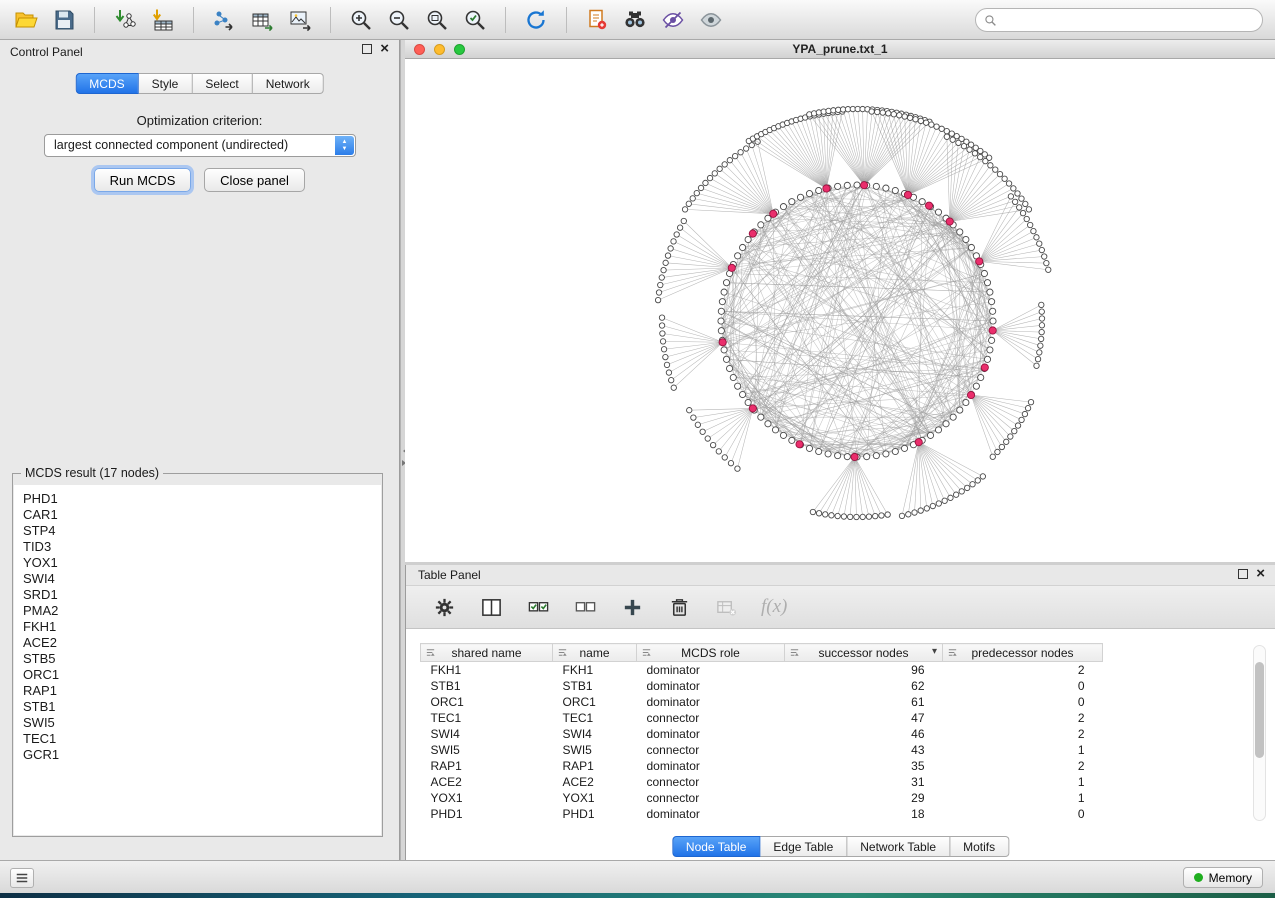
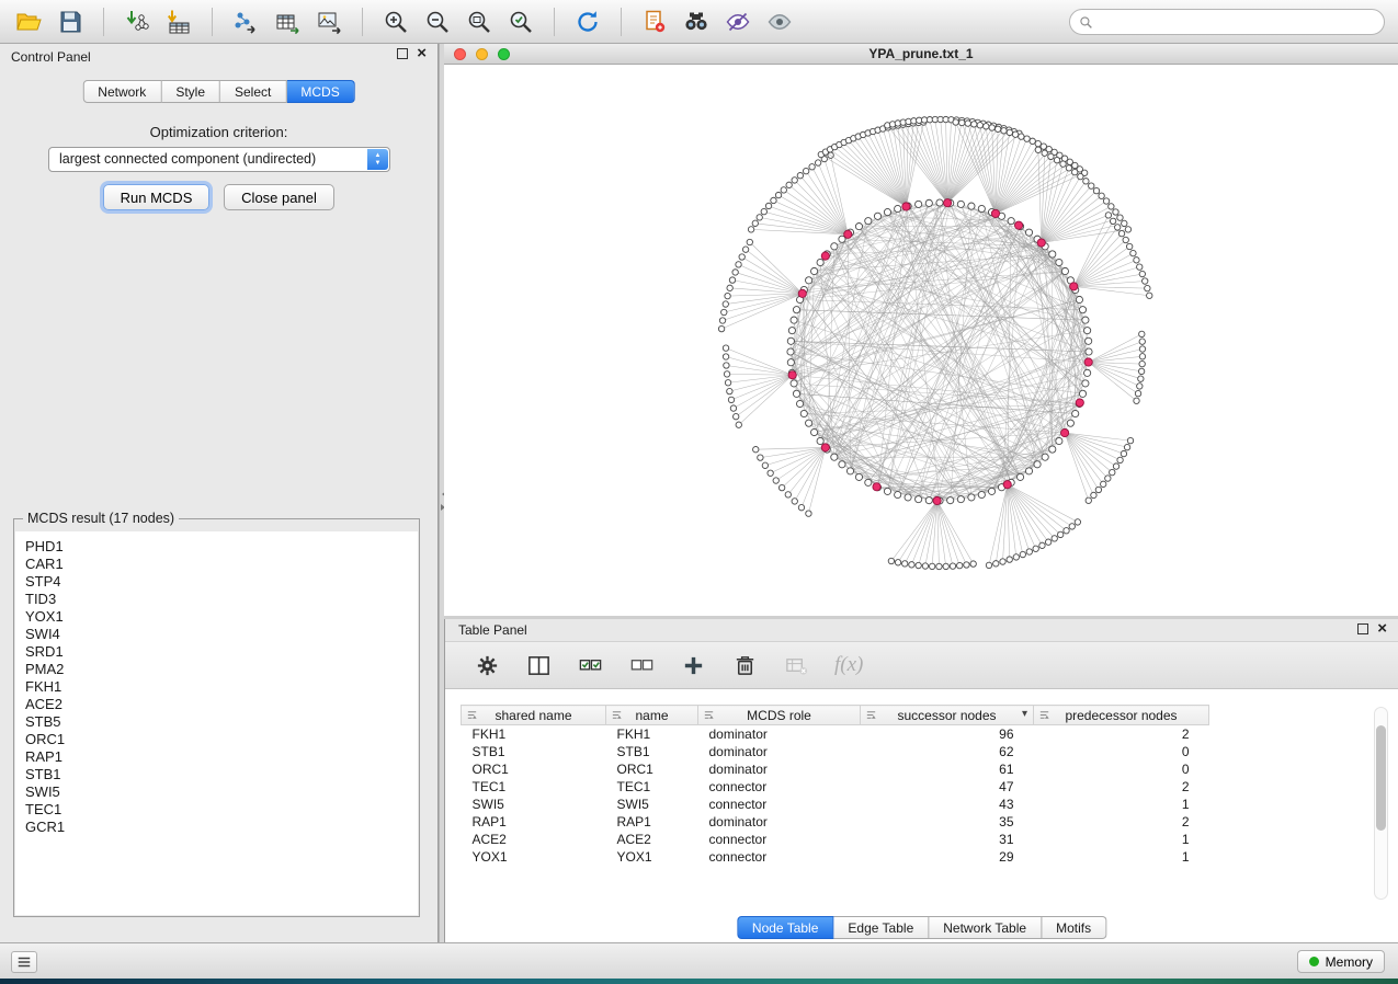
  Control Panel
  ×
- MCDS
+ Network
  Style
  Select
- Network
+ MCDS
  Optimization criterion:
  largest connected component (undirected)
  Run MCDS
  Close panel
  MCDS result (17 nodes)
  PHD1
  CAR1
  STP4
  TID3
  YOX1
  SWI4
  SRD1
  PMA2
  FKH1
  ACE2
  STB5
  ORC1
  RAP1
  STB1
  SWI5
  TEC1
  GCR1
  YPA_prune.txt_1
  Table Panel
  ×
  f(x)
  shared name	name	MCDS role	successor nodes ▾	predecessor nodes
  FKH1	FKH1	dominator	96	2
  STB1	STB1	dominator	62	0
  ORC1	ORC1	dominator	61	0
  TEC1	TEC1	connector	47	2
- SWI4	SWI4	dominator	46	2
  SWI5	SWI5	connector	43	1
  RAP1	RAP1	dominator	35	2
  ACE2	ACE2	connector	31	1
  YOX1	YOX1	connector	29	1
- PHD1	PHD1	dominator	18	0
  Node Table
  Edge Table
  Network Table
  Motifs
  Memory
